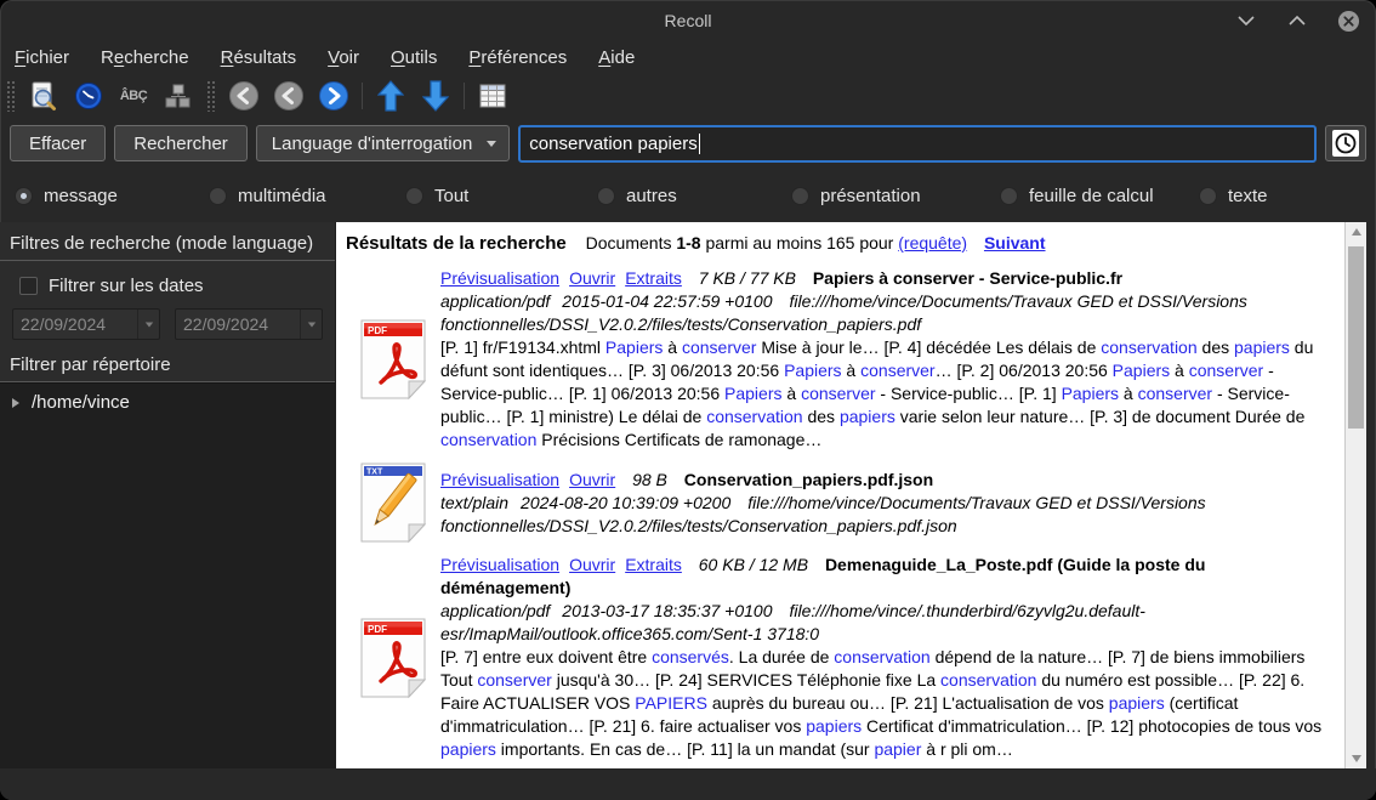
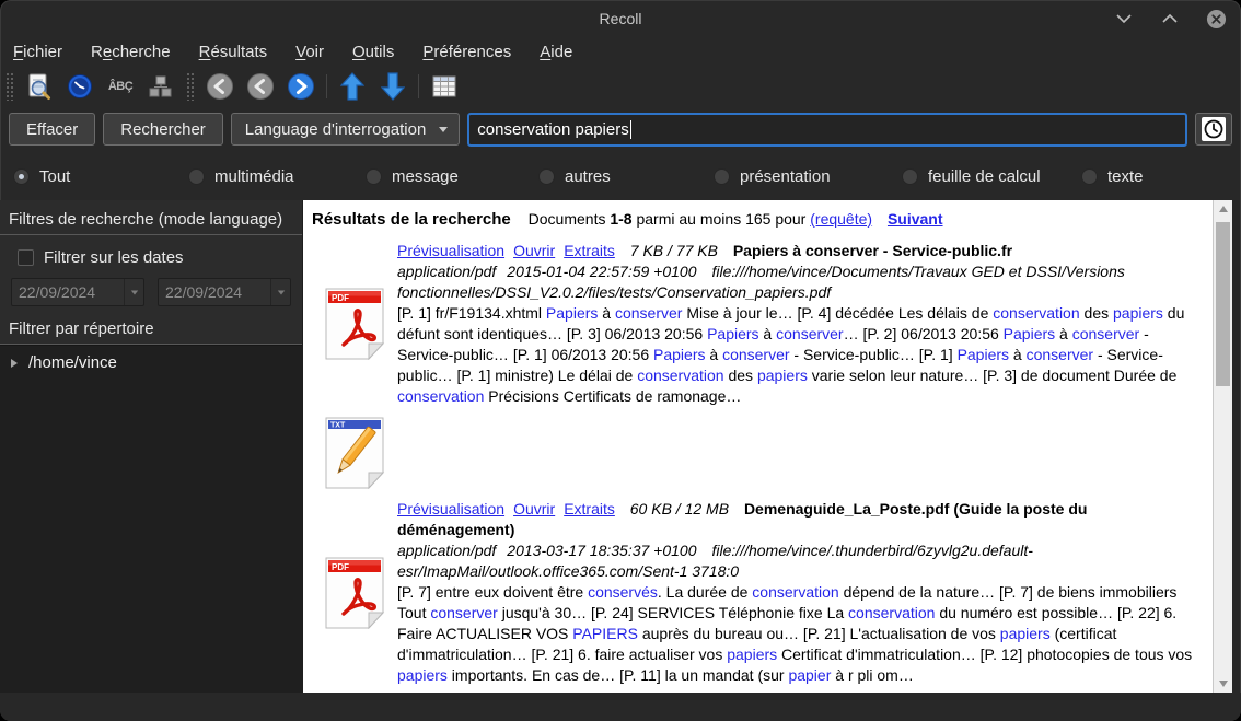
  Recoll
  Fichier
  Recherche
  Résultats
  Voir
  Outils
  Préférences
  Aide
  ÂBÇ
  Effacer
  Rechercher
  Language d'interrogation
  conservation papiers
- message
+ Tout
  multimédia
- Tout
+ message
  autres
  présentation
  feuille de calcul
  texte
  Filtres de recherche (mode language)
  Filtrer sur les dates
  22/09/2024
  22/09/2024
  Filtrer par répertoire
  /home/vince
  Résultats de la recherche Documents 1-8 parmi au moins 165 pour (requête) Suivant
  PDF
  Prévisualisation Ouvrir Extraits 7 KB / 77 KB Papiers à conserver - Service-public.fr
  application/pdf 2015-01-04 22:57:59 +0100 file:///home/vince/Documents/Travaux GED et DSSI/Versions fonctionnelles/DSSI_V2.0.2/files/tests/Conservation_papiers.pdf
  [P. 1] fr/F19134.xhtml Papiers à conserver Mise à jour le… [P. 4] décédée Les délais de conservation des papiers du défunt sont identiques… [P. 3] 06/2013 20:56 Papiers à conserver… [P. 2] 06/2013 20:56 Papiers à conserver - Service-public… [P. 1] 06/2013 20:56 Papiers à conserver - Service-public… [P. 1] Papiers à conserver - Service-public… [P. 1] ministre) Le délai de conservation des papiers varie selon leur nature… [P. 3] de document Durée de conservation Précisions Certificats de ramonage…
- Prévisualisation Ouvrir 98 B Conservation_papiers.pdf.json
- text/plain 2024-08-20 10:39:09 +0200 file:///home/vince/Documents/Travaux GED et DSSI/Versions fonctionnelles/DSSI_V2.0.2/files/tests/Conservation_papiers.pdf.json
  PDF
  Prévisualisation Ouvrir Extraits 60 KB / 12 MB Demenaguide_La_Poste.pdf (Guide la poste du déménagement)
  application/pdf 2013-03-17 18:35:37 +0100 file:///home/vince/.thunderbird/6zyvlg2u.default-esr/ImapMail/outlook.office365.com/Sent-1 3718:0
  [P. 7] entre eux doivent être conservés. La durée de conservation dépend de la nature… [P. 7] de biens immobiliers Tout conserver jusqu'à 30… [P. 24] SERVICES Téléphonie fixe La conservation du numéro est possible… [P. 22] 6. Faire ACTUALISER VOS PAPIERS auprès du bureau ou… [P. 21] L'actualisation de vos papiers (certificat d'immatriculation… [P. 21] 6. faire actualiser vos papiers Certificat d'immatriculation… [P. 12] photocopies de tous vos papiers importants. En cas de… [P. 11] la un mandat (sur papier à r pli om…
